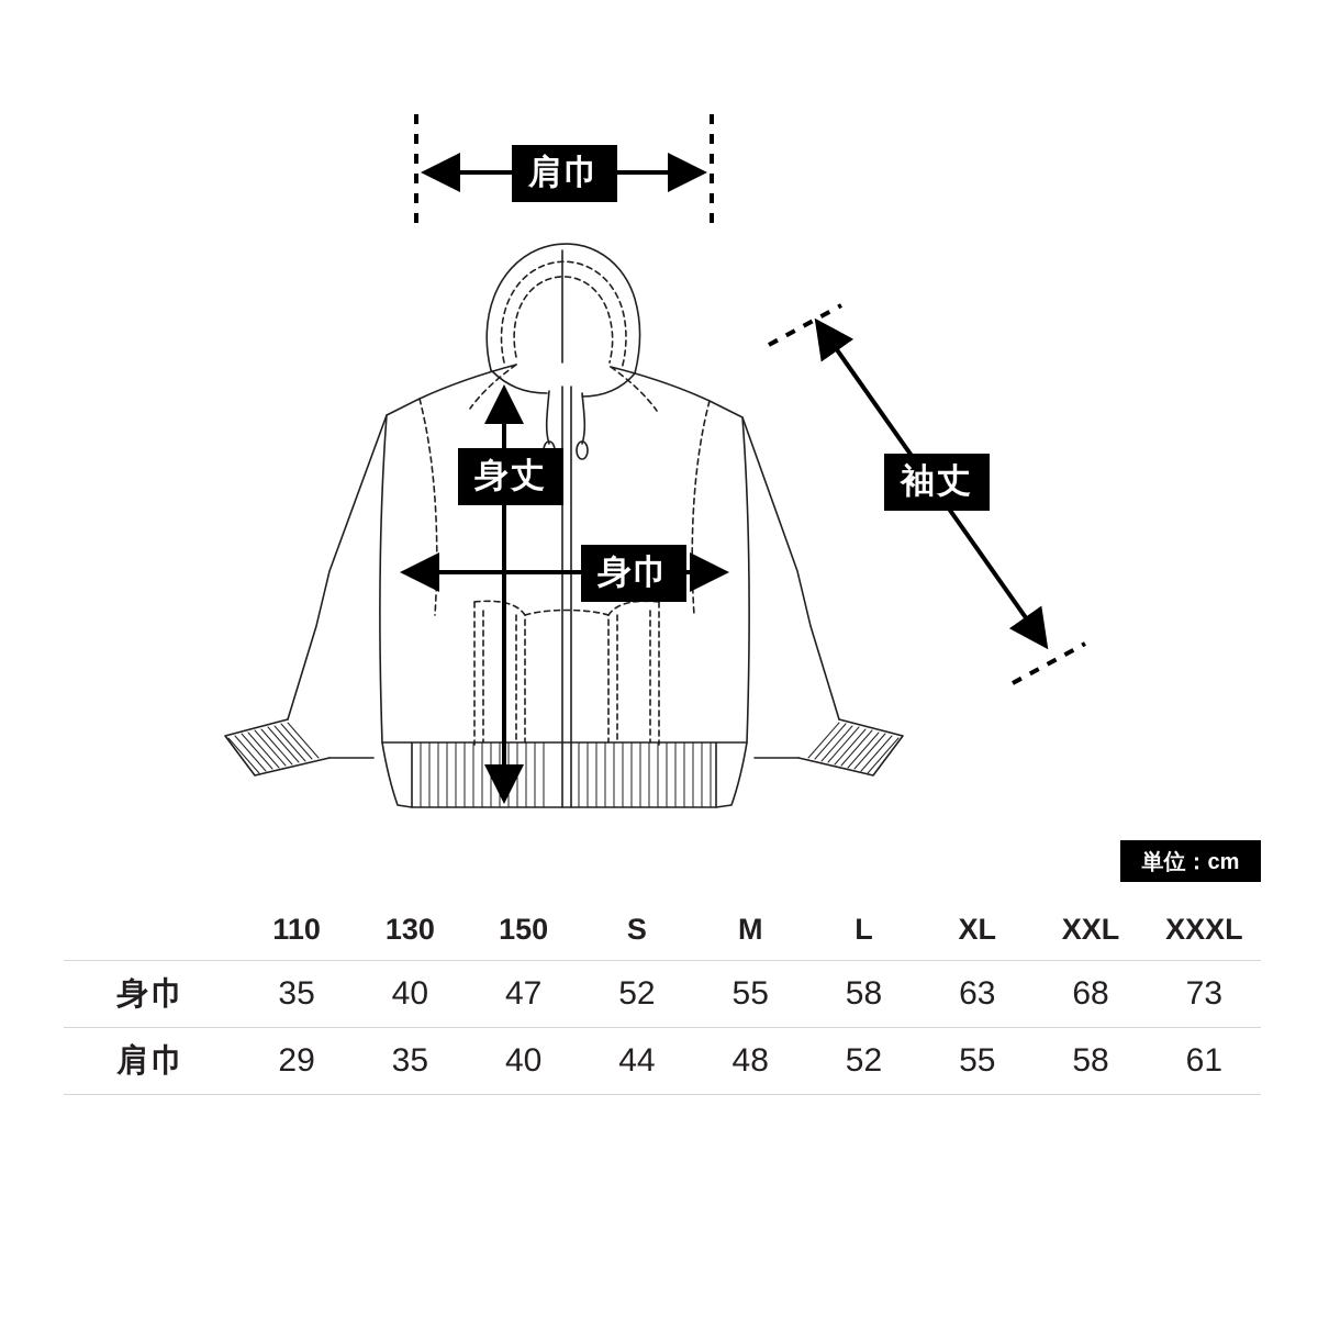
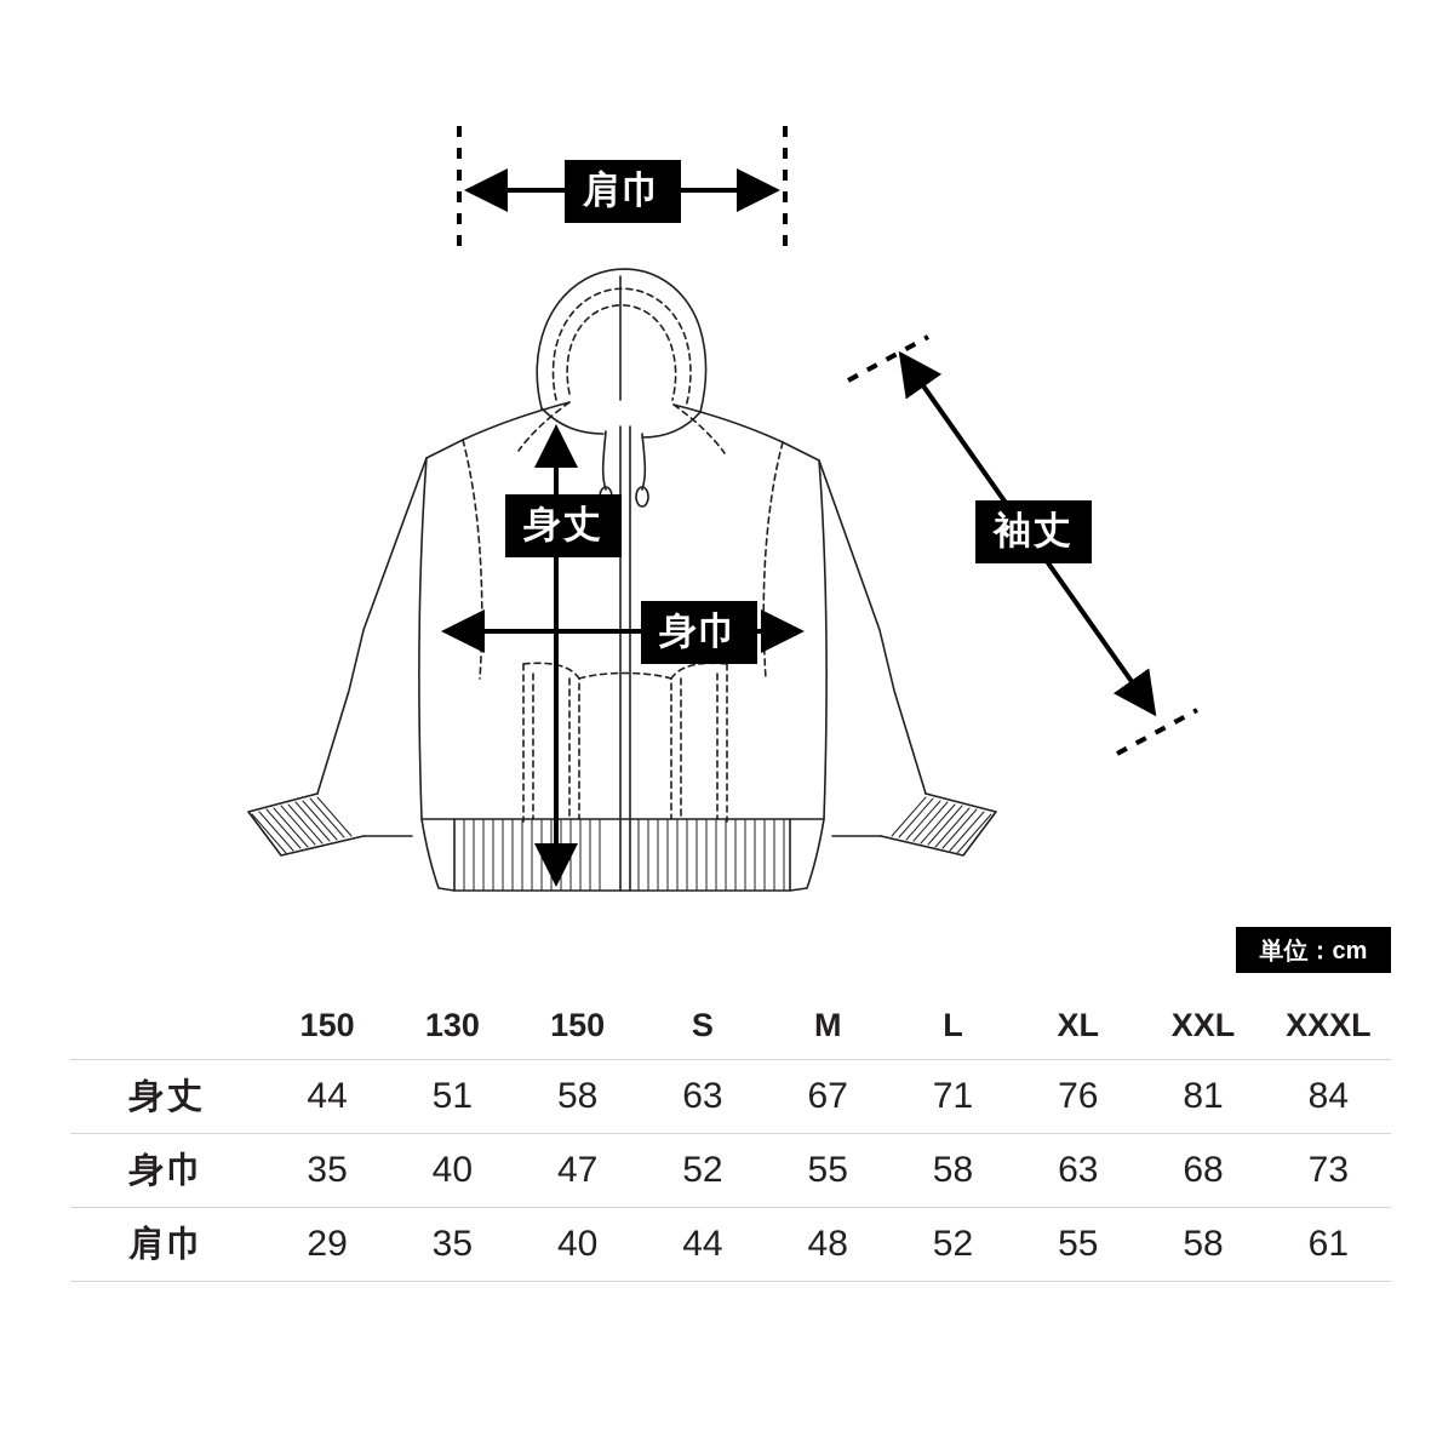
  肩巾
  身丈
  身巾
  袖丈
  単位：cm
- 	110	130	150	S	M	L	XL	XXL	XXXL
+ 	150	130	150	S	M	L	XL	XXL	XXXL
+ 身丈	44	51	58	63	67	71	76	81	84
  身巾	35	40	47	52	55	58	63	68	73
  肩巾	29	35	40	44	48	52	55	58	61
